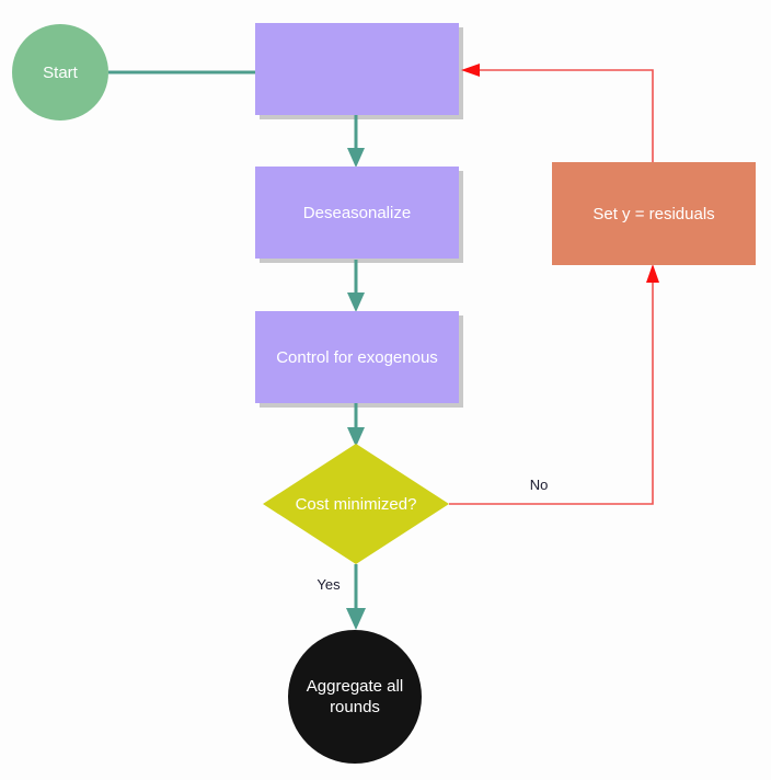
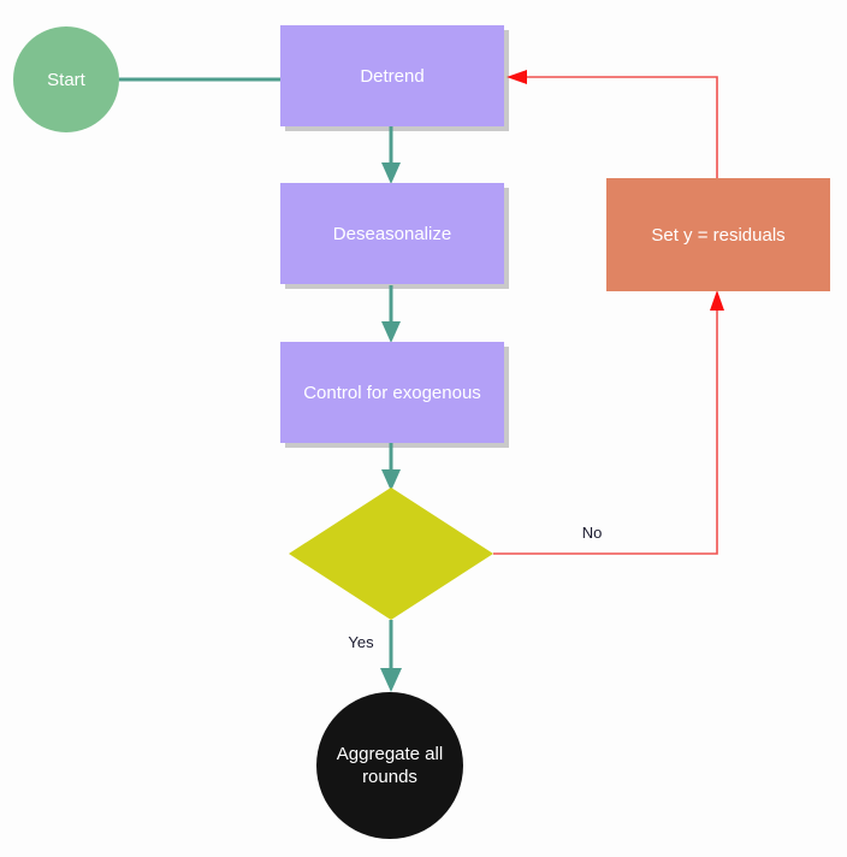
  Start
+ Detrend
  Deseasonalize
  Control for exogenous
- Cost minimized?
  Set y = residuals
  Aggregate all
  rounds
  No
  Yes
